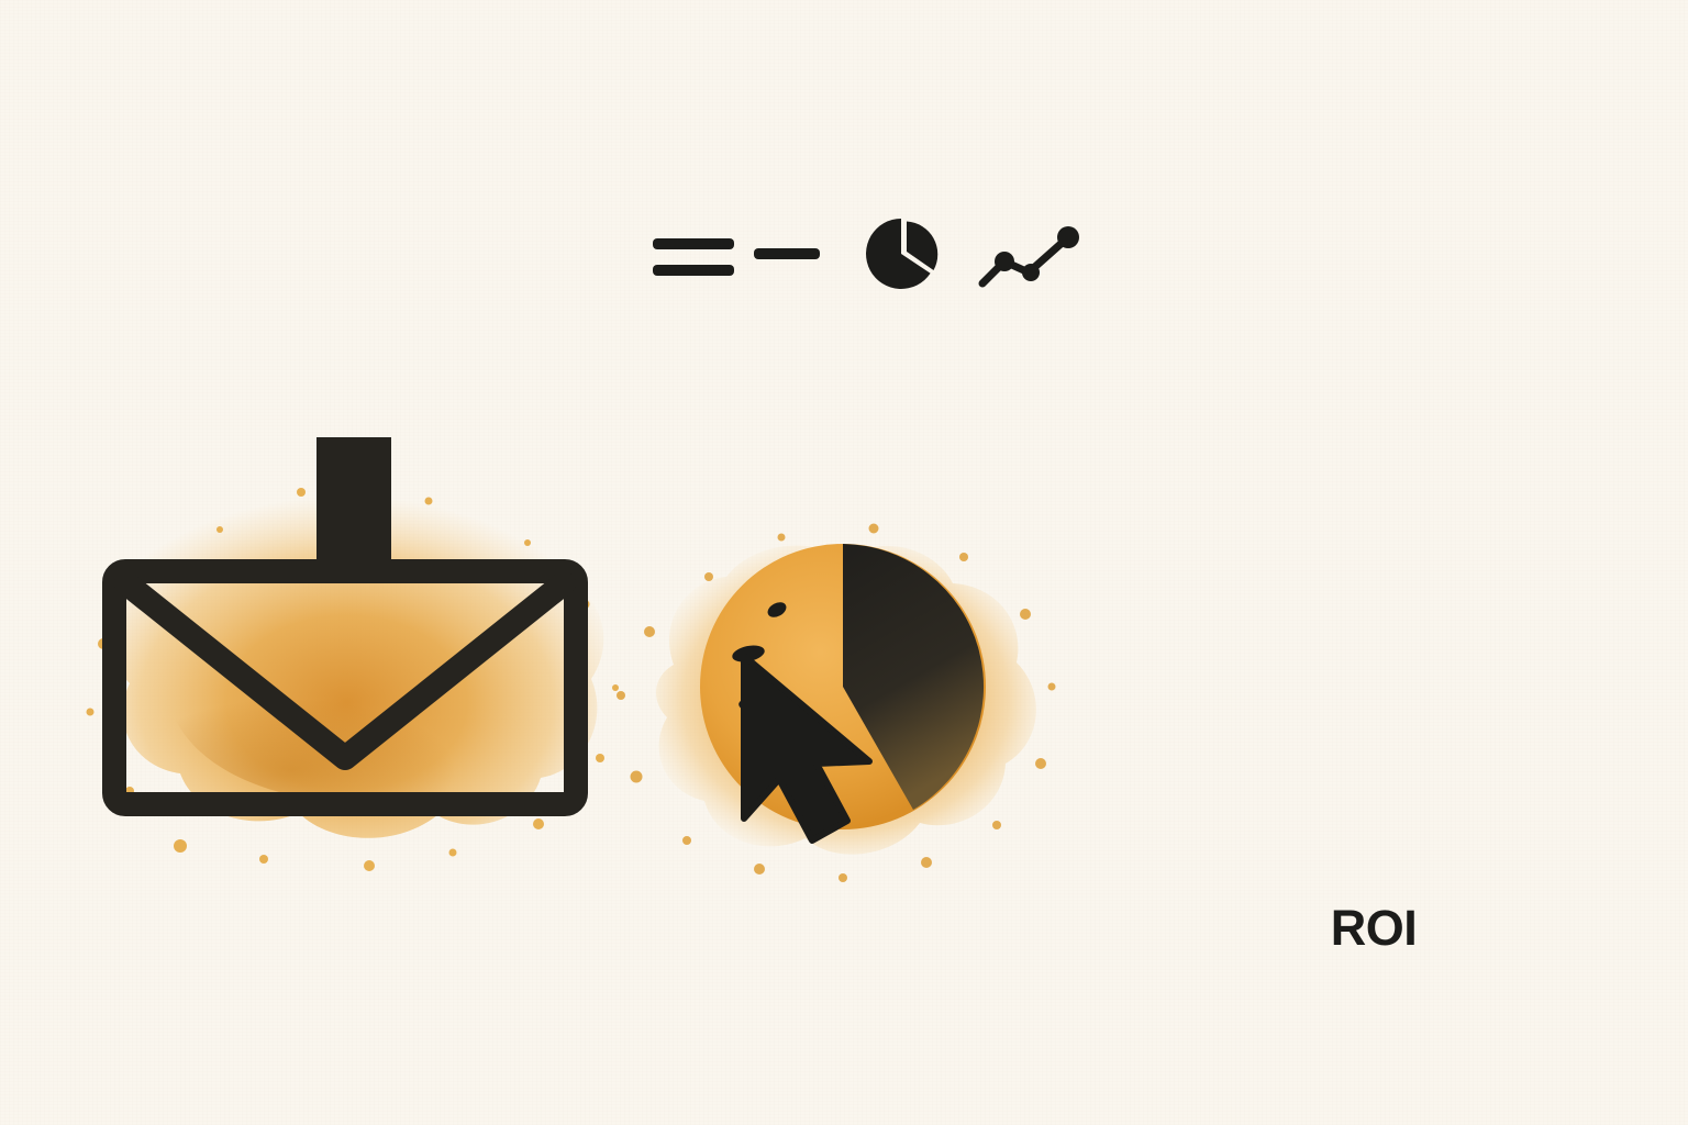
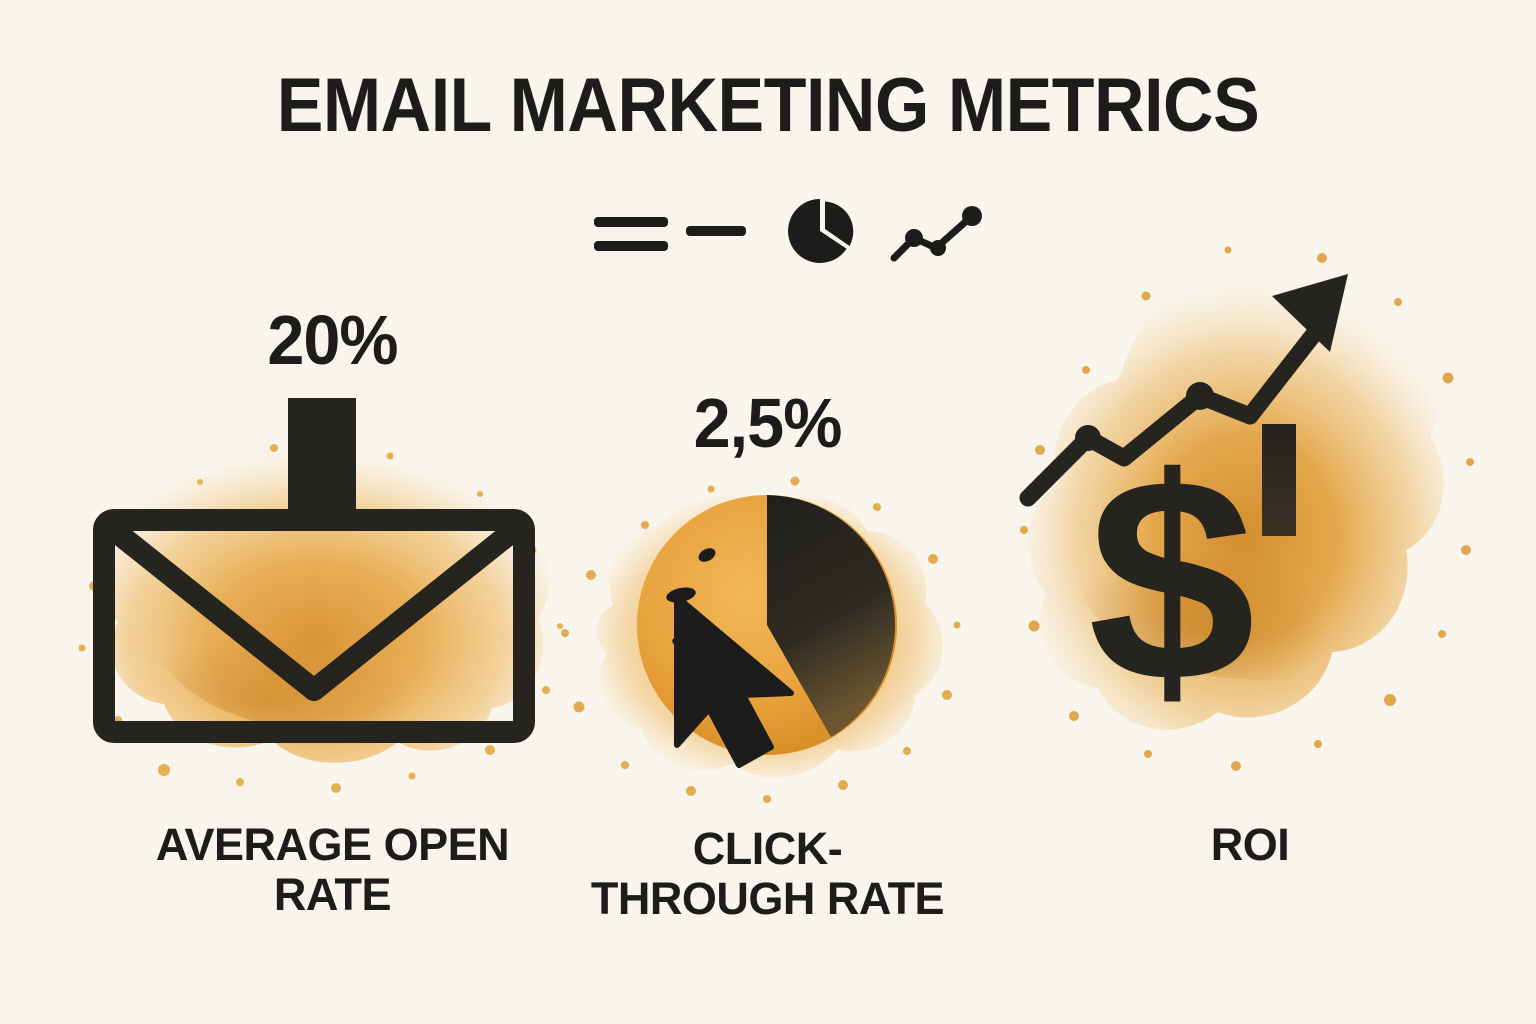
+ EMAIL MARKETING METRICS
+ 20%
+ AVERAGE OPEN
+ RATE
+ 2,5%
+ CLICK-
+ THROUGH RATE
+ $
  ROI
